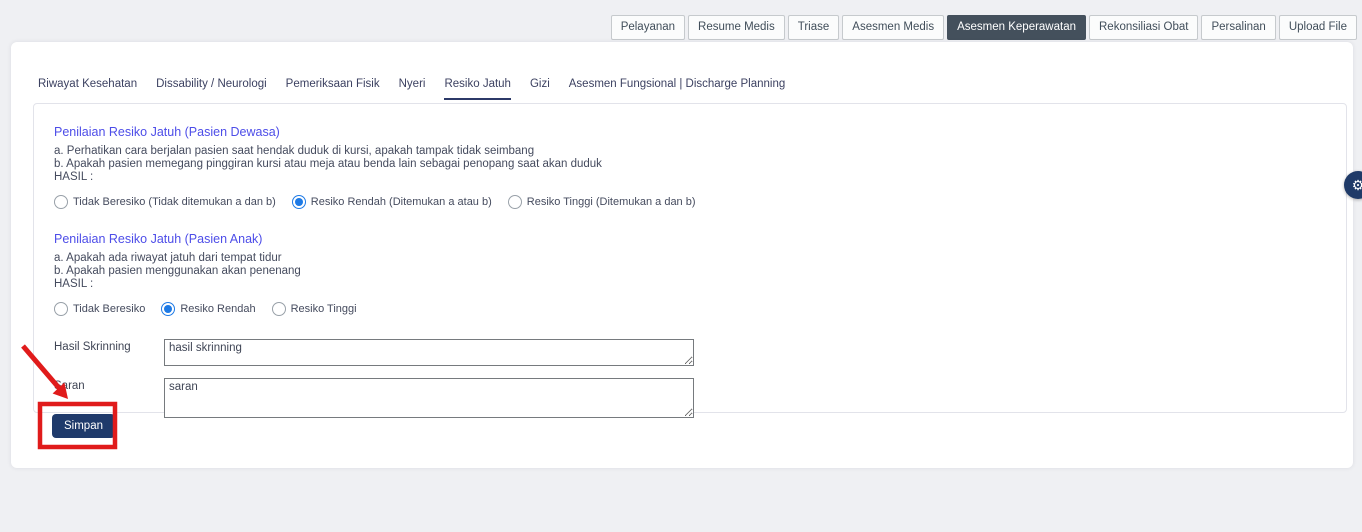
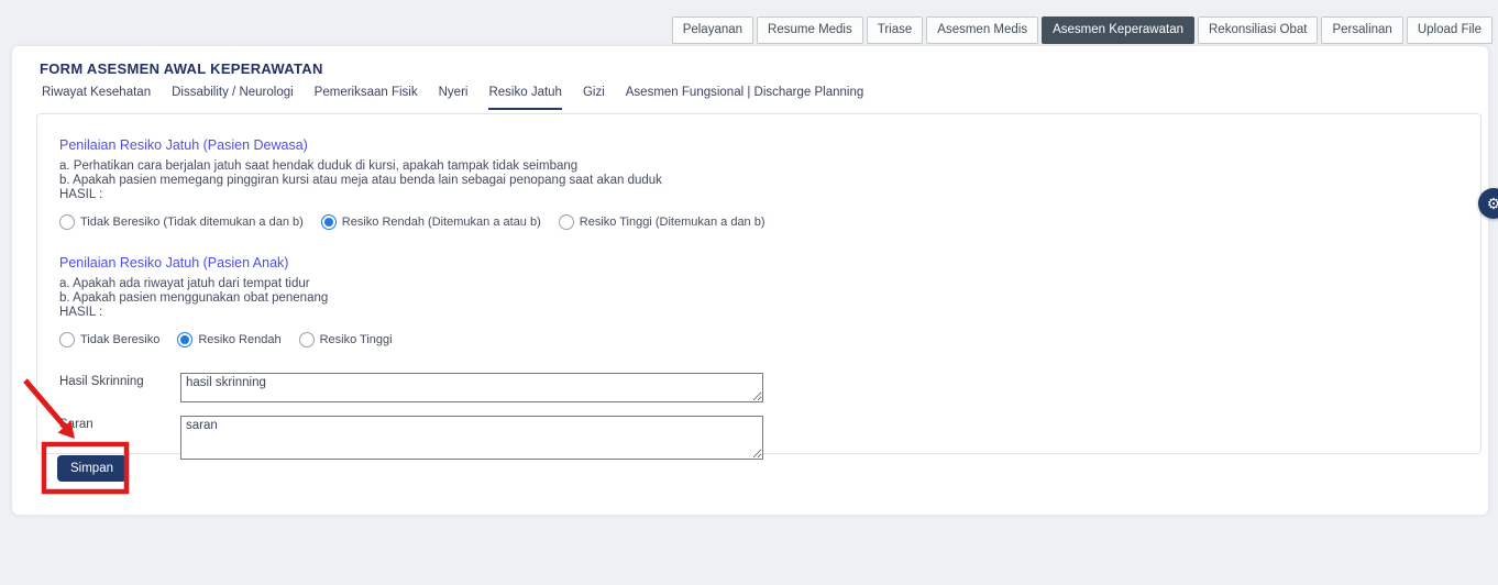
  Pelayanan
  Resume Medis
  Triase
  Asesmen Medis
  Asesmen Keperawatan
  Rekonsiliasi Obat
  Persalinan
  Upload File
+ FORM ASESMEN AWAL KEPERAWATAN
  Riwayat Kesehatan
  Dissability / Neurologi
  Pemeriksaan Fisik
  Nyeri
  Resiko Jatuh
  Gizi
  Asesmen Fungsional | Discharge Planning
  Penilaian Resiko Jatuh (Pasien Dewasa)
- a. Perhatikan cara berjalan pasien saat hendak duduk di kursi, apakah tampak tidak seimbang
+ a. Perhatikan cara berjalan jatuh saat hendak duduk di kursi, apakah tampak tidak seimbang
  b. Apakah pasien memegang pinggiran kursi atau meja atau benda lain sebagai penopang saat akan duduk
  HASIL :
  Tidak Beresiko (Tidak ditemukan a dan b)
  Resiko Rendah (Ditemukan a atau b)
  Resiko Tinggi (Ditemukan a dan b)
  Penilaian Resiko Jatuh (Pasien Anak)
  a. Apakah ada riwayat jatuh dari tempat tidur
- b. Apakah pasien menggunakan akan penenang
+ b. Apakah pasien menggunakan obat penenang
  HASIL :
  Tidak Beresiko
  Resiko Rendah
  Resiko Tinggi
  Hasil Skrinning
  hasil skrinning
  saran
  Simpan
  ⚙
